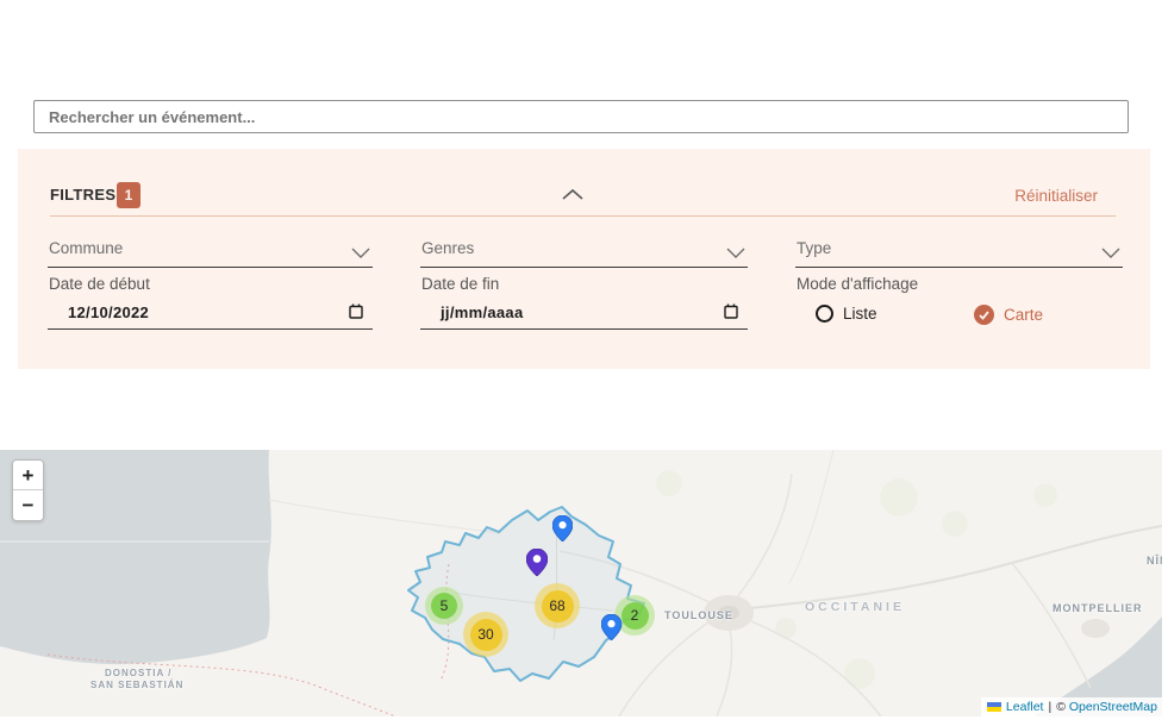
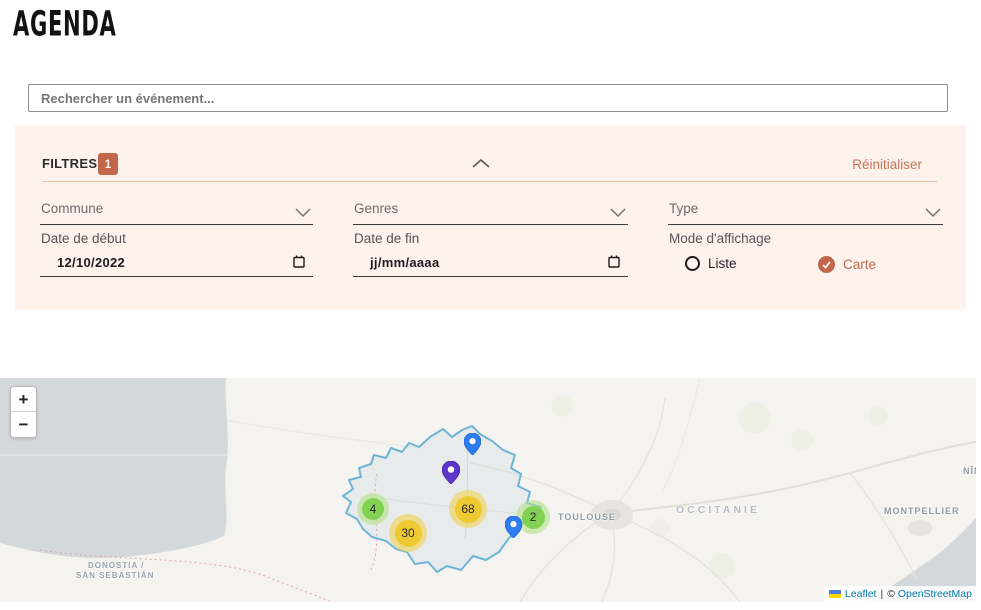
+ AGENDA
  Rechercher un événement...
  FILTRES
  1
  Réinitialiser
  Commune
  Genres
  Type
  Date de début
  Date de fin
  Mode d'affichage
  12/10/2022
  jj/mm/aaaa
  Liste
  Carte
  TOULOUSE
  OCCITANIE
  MONTPELLIER
  DONOSTIA /
  SAN SEBASTIÁN
- 5
+ 4
  30
  68
  2
  +
  −
  Leaflet
  |
  ©
  OpenStreetMap
